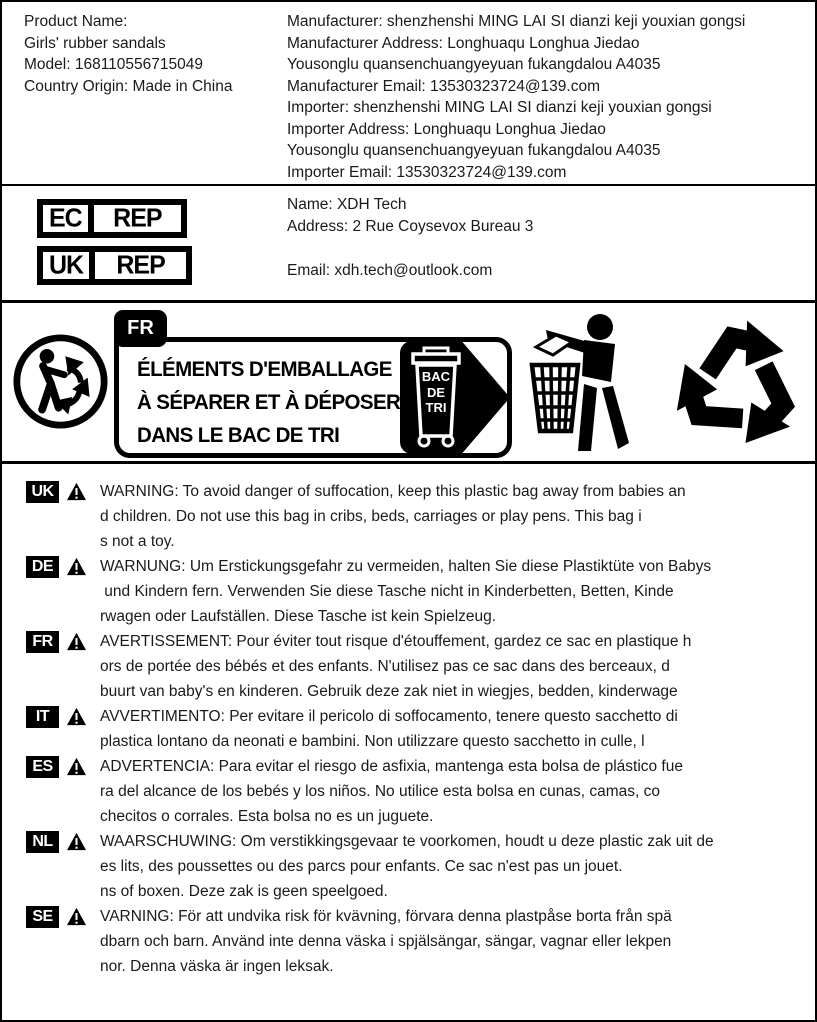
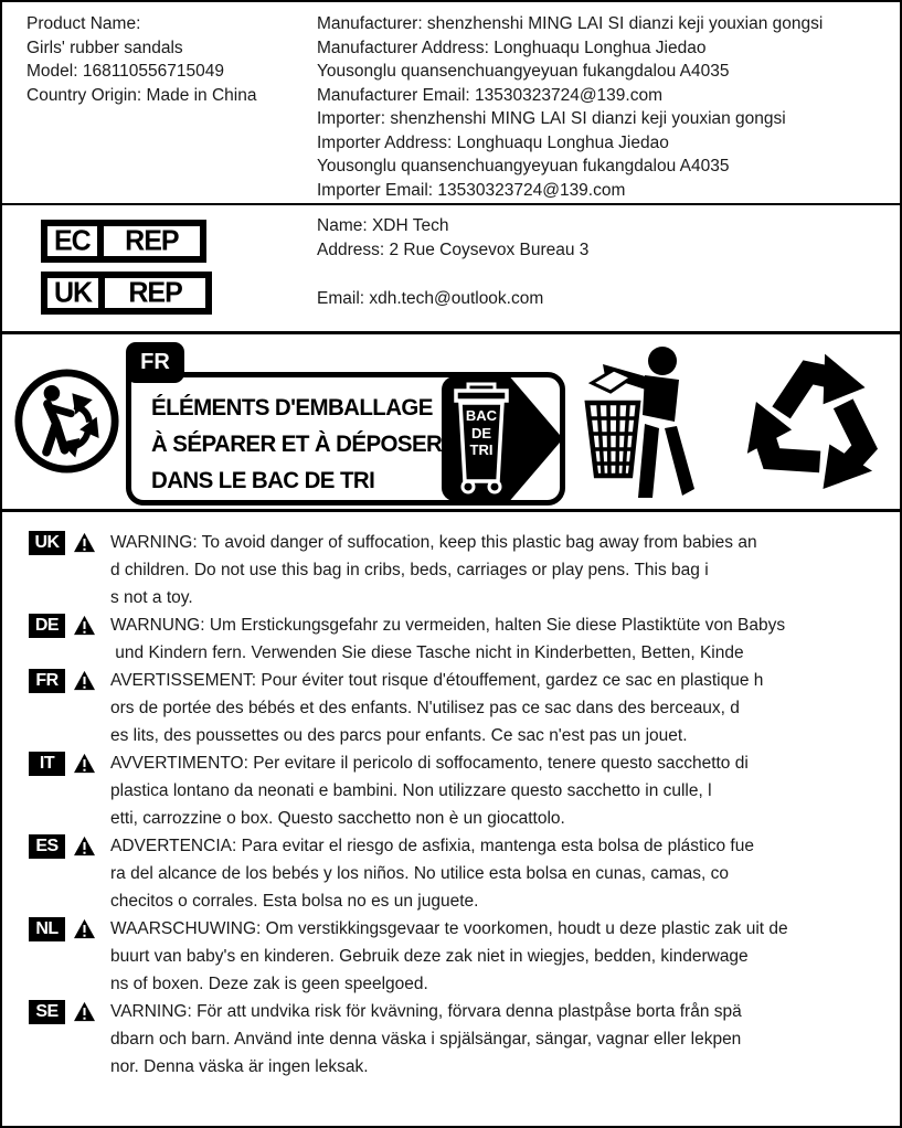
  Product Name:
  Girls' rubber sandals
  Model: 168110556715049
  Country Origin: Made in China
  Manufacturer: shenzhenshi MING LAI SI dianzi keji youxian gongsi
  Manufacturer Address: Longhuaqu Longhua Jiedao
  Yousonglu quansenchuangyeyuan fukangdalou A4035
  Manufacturer Email: 13530323724@139.com
  Importer: shenzhenshi MING LAI SI dianzi keji youxian gongsi
  Importer Address: Longhuaqu Longhua Jiedao
  Yousonglu quansenchuangyeyuan fukangdalou A4035
  Importer Email: 13530323724@139.com
  EC
  REP
  UK
  REP
  Name: XDH Tech
  Address: 2 Rue Coysevox Bureau 3
  Email: xdh.tech@outlook.com
  FR
  ÉLÉMENTS D'EMBALLAGE
  À SÉPARER ET À DÉPOSER
  DANS LE BAC DE TRI
  BAC
  DE
  TRI
  UK
  WARNING: To avoid danger of suffocation, keep this plastic bag away from babies an
  d children. Do not use this bag in cribs, beds, carriages or play pens. This bag i
  s not a toy.
  DE
  WARNUNG: Um Erstickungsgefahr zu vermeiden, halten Sie diese Plastiktüte von Babys
  und Kindern fern. Verwenden Sie diese Tasche nicht in Kinderbetten, Betten, Kinde
- rwagen oder Laufställen. Diese Tasche ist kein Spielzeug.
  FR
  AVERTISSEMENT: Pour éviter tout risque d'étouffement, gardez ce sac en plastique h
  ors de portée des bébés et des enfants. N'utilisez pas ce sac dans des berceaux, d
- buurt van baby's en kinderen. Gebruik deze zak niet in wiegjes, bedden, kinderwage
+ es lits, des poussettes ou des parcs pour enfants. Ce sac n'est pas un jouet.
  IT
  AVVERTIMENTO: Per evitare il pericolo di soffocamento, tenere questo sacchetto di
  plastica lontano da neonati e bambini. Non utilizzare questo sacchetto in culle, l
+ etti, carrozzine o box. Questo sacchetto non è un giocattolo.
  ES
  ADVERTENCIA: Para evitar el riesgo de asfixia, mantenga esta bolsa de plástico fue
  ra del alcance de los bebés y los niños. No utilice esta bolsa en cunas, camas, co
  checitos o corrales. Esta bolsa no es un juguete.
  NL
  WAARSCHUWING: Om verstikkingsgevaar te voorkomen, houdt u deze plastic zak uit de
- es lits, des poussettes ou des parcs pour enfants. Ce sac n'est pas un jouet.
+ buurt van baby's en kinderen. Gebruik deze zak niet in wiegjes, bedden, kinderwage
  ns of boxen. Deze zak is geen speelgoed.
  SE
  VARNING: För att undvika risk för kvävning, förvara denna plastpåse borta från spä
  dbarn och barn. Använd inte denna väska i spjälsängar, sängar, vagnar eller lekpen
  nor. Denna väska är ingen leksak.
